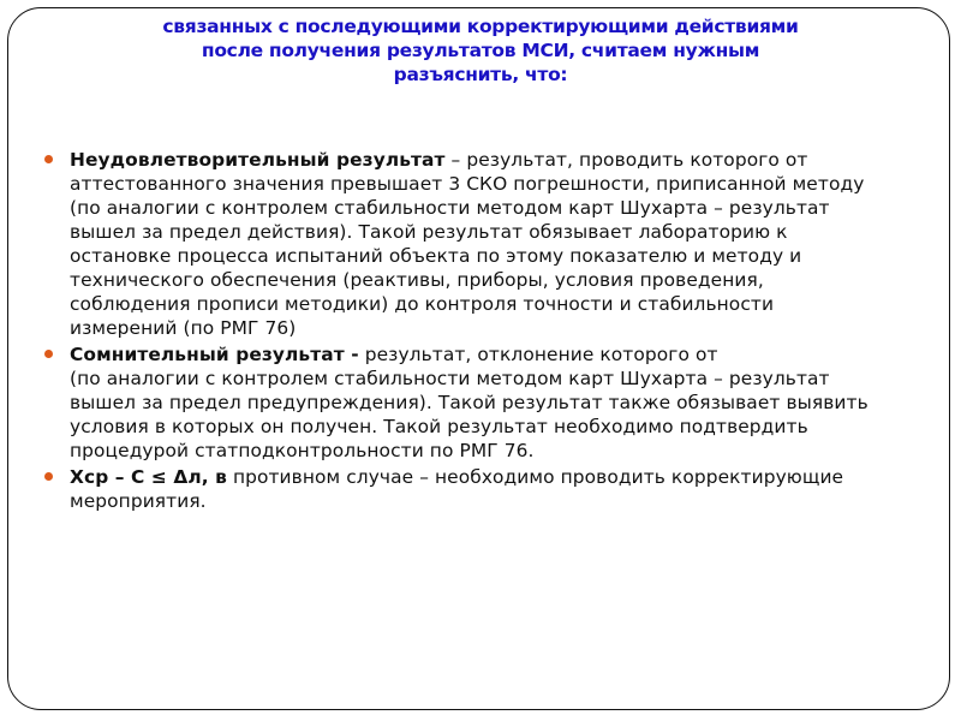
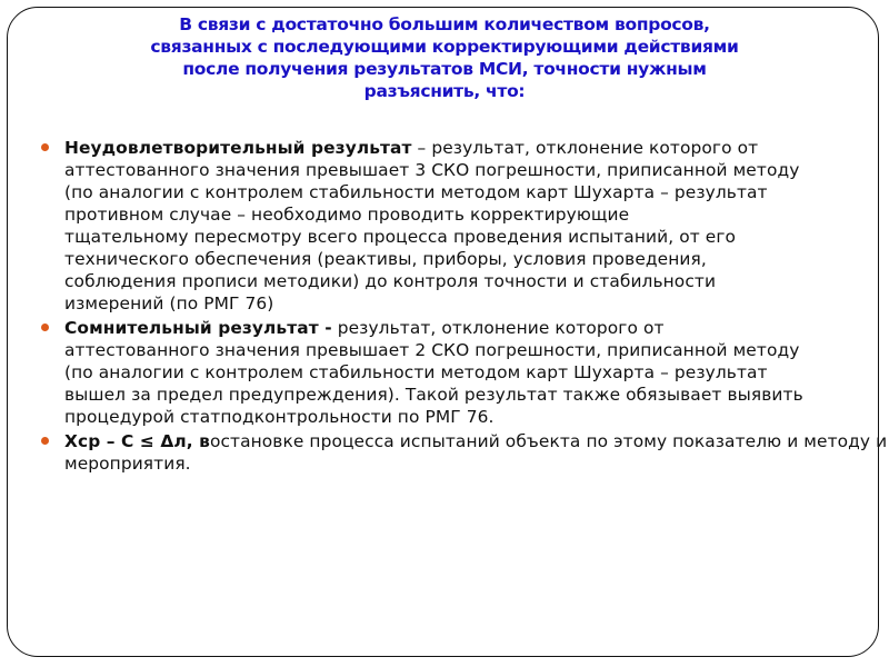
+ В связи с достаточно большим количеством вопросов,
  связанных с последующими корректирующими действиями
- после получения результатов МСИ, считаем нужным
+ после получения результатов МСИ, точности нужным
  разъяснить, что:
- Неудовлетворительный результат – результат, проводить которого от
+ Неудовлетворительный результат – результат, отклонение которого от
  аттестованного значения превышает 3 СКО погрешности, приписанной методу
  (по аналогии с контролем стабильности методом карт Шухарта – результат
- вышел за предел действия). Такой результат обязывает лабораторию к
- остановке процесса испытаний объекта по этому показателю и методу и
+ противном случае – необходимо проводить корректирующие
+ тщательному пересмотру всего процесса проведения испытаний, от его
  технического обеспечения (реактивы, приборы, условия проведения,
  соблюдения прописи методики) до контроля точности и стабильности
  измерений (по РМГ 76)
  Сомнительный результат - результат, отклонение которого от
+ аттестованного значения превышает 2 СКО погрешности, приписанной методу
  (по аналогии с контролем стабильности методом карт Шухарта – результат
  вышел за предел предупреждения). Такой результат также обязывает выявить
- условия в которых он получен. Такой результат необходимо подтвердить
  процедурой статподконтрольности по РМГ 76.
- Xср – C ≤ Δл, в противном случае – необходимо проводить корректирующие
+ Xср – C ≤ Δл, востановке процесса испытаний объекта по этому показателю и методу и
  мероприятия.
